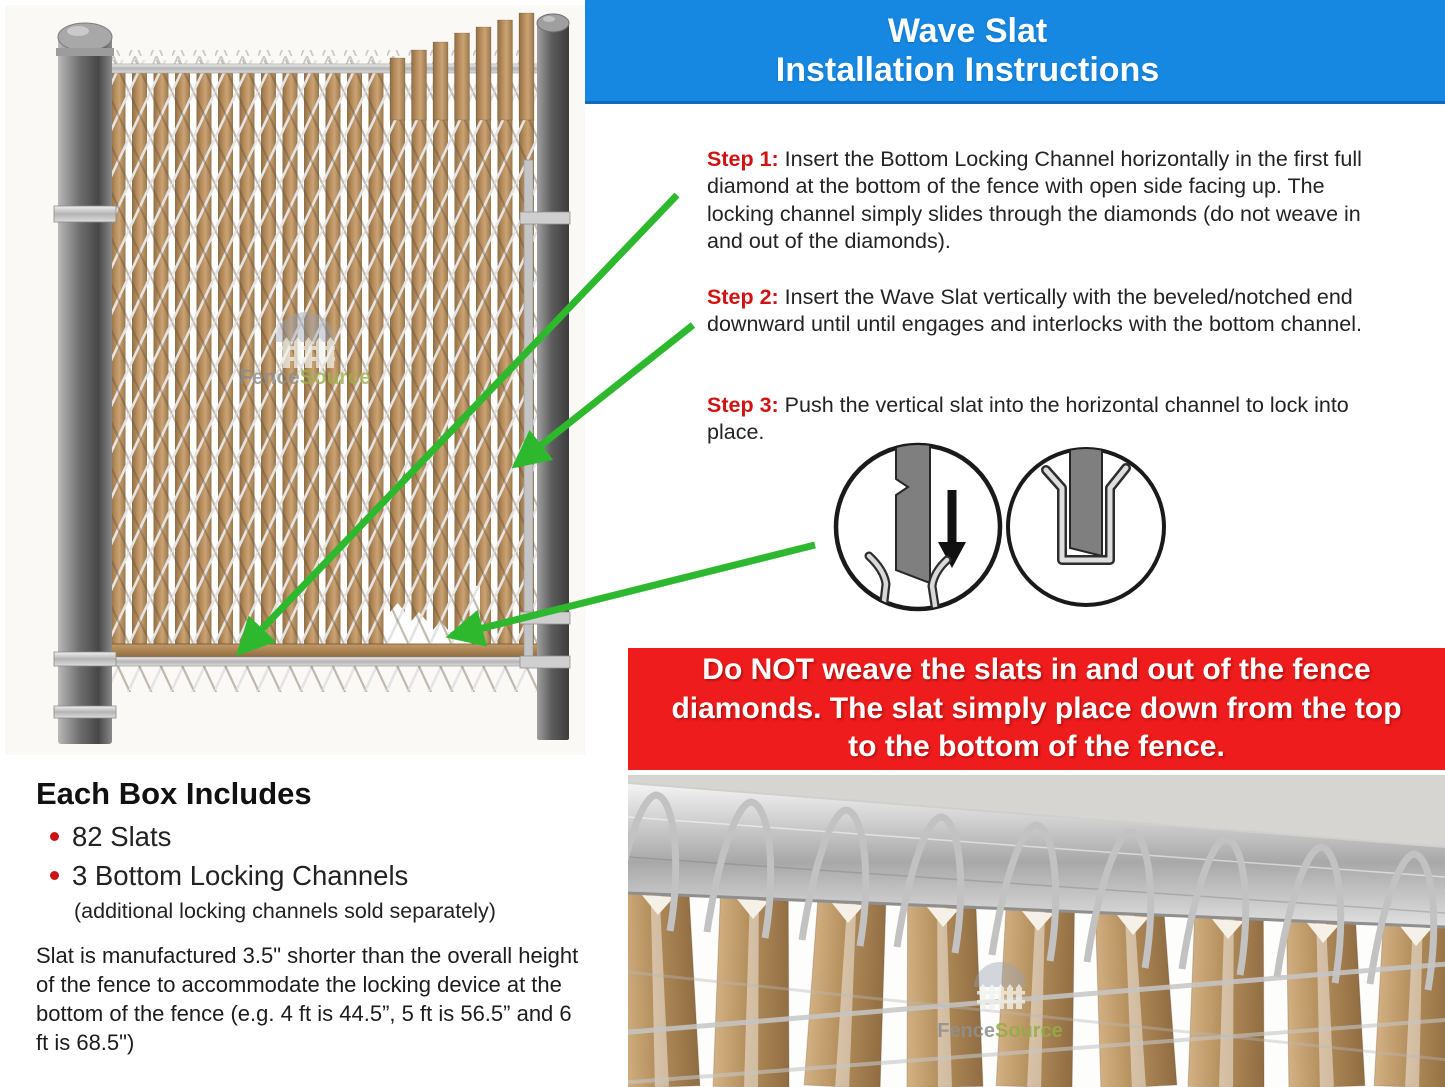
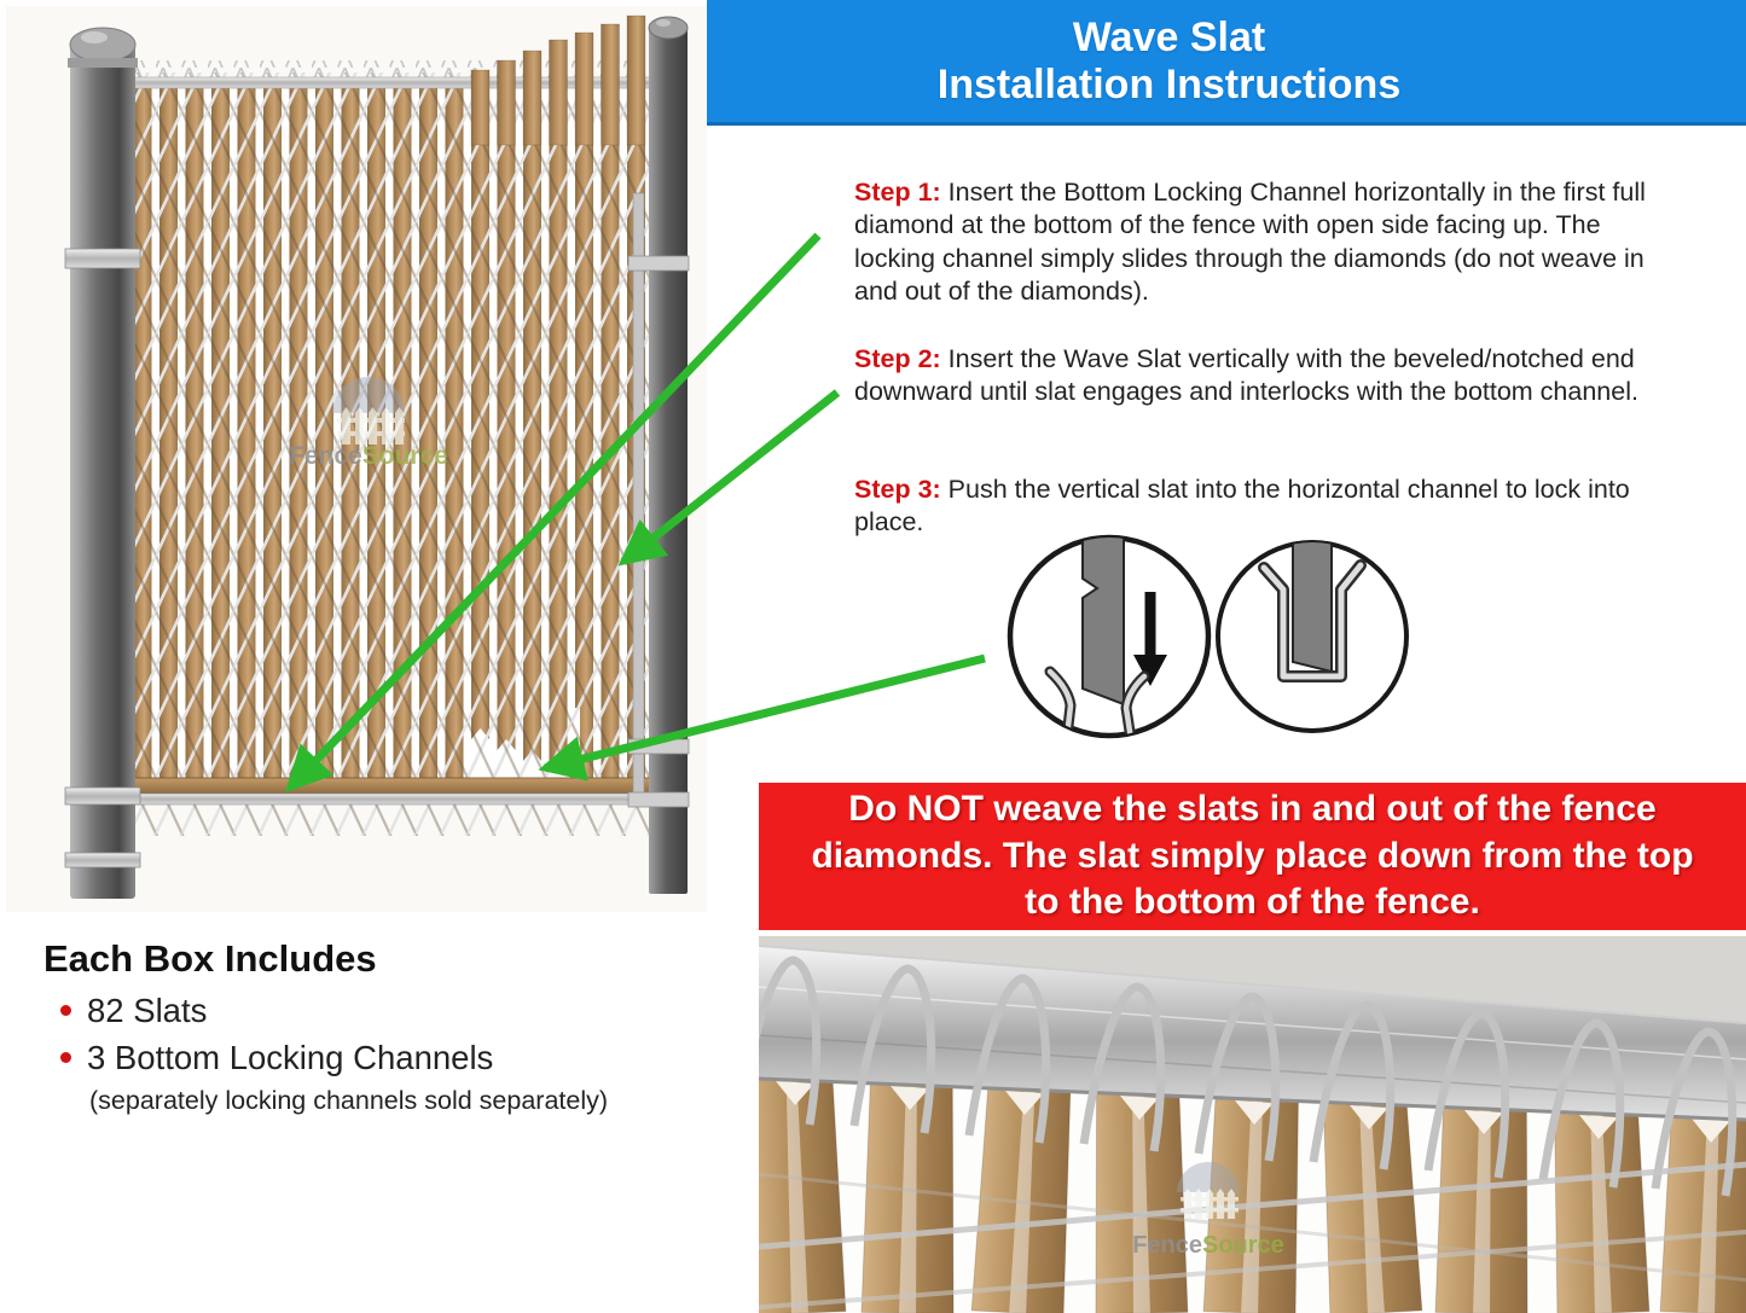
  FenceSource
  Wave Slat
  Installation Instructions
  Step 1: Insert the Bottom Locking Channel horizontally in the first full diamond at the bottom of the fence with open side facing up. The locking channel simply slides through the diamonds (do not weave in and out of the diamonds).
- Step 2: Insert the Wave Slat vertically with the beveled/notched end downward until until engages and interlocks with the bottom channel.
+ Step 2: Insert the Wave Slat vertically with the beveled/notched end downward until slat engages and interlocks with the bottom channel.
  Step 3: Push the vertical slat into the horizontal channel to lock into place.
  Do NOT weave the slats in and out of the fence diamonds. The slat simply place down from the top to the bottom of the fence.
  FenceSource
  Each Box Includes
  82 Slats
  3 Bottom Locking Channels
- (additional locking channels sold separately)
+ (separately locking channels sold separately)
- Slat is manufactured 3.5" shorter than the overall height of the fence to accommodate the locking device at the bottom of the fence (e.g. 4 ft is 44.5”, 5 ft is 56.5” and 6 ft is 68.5")
